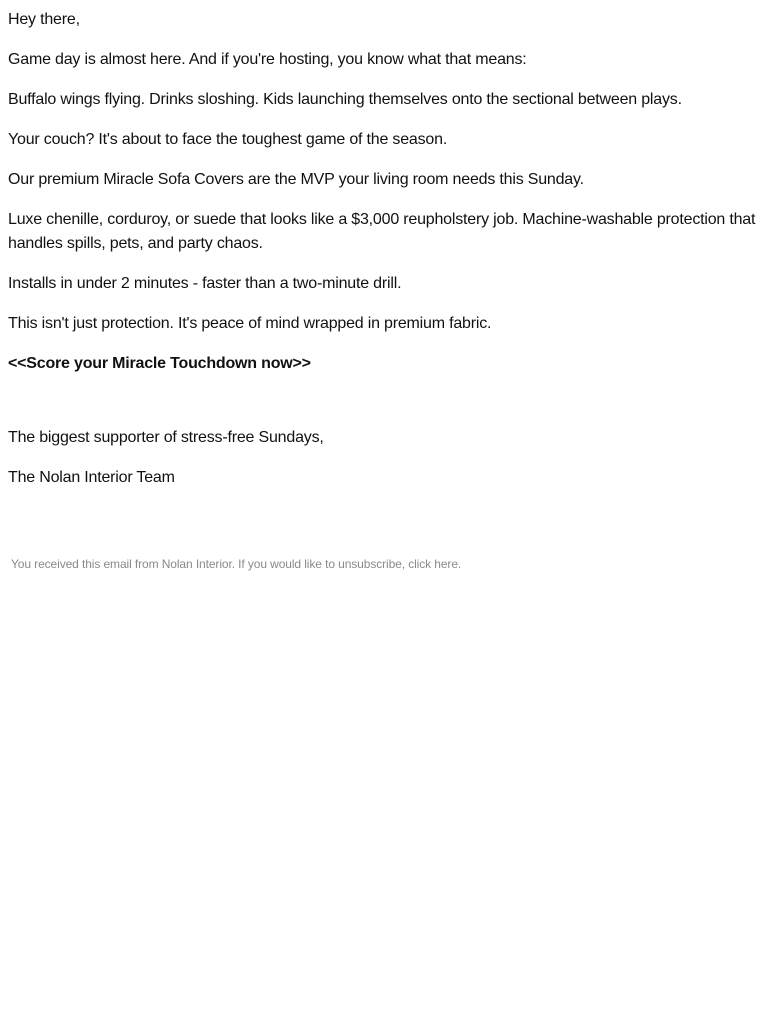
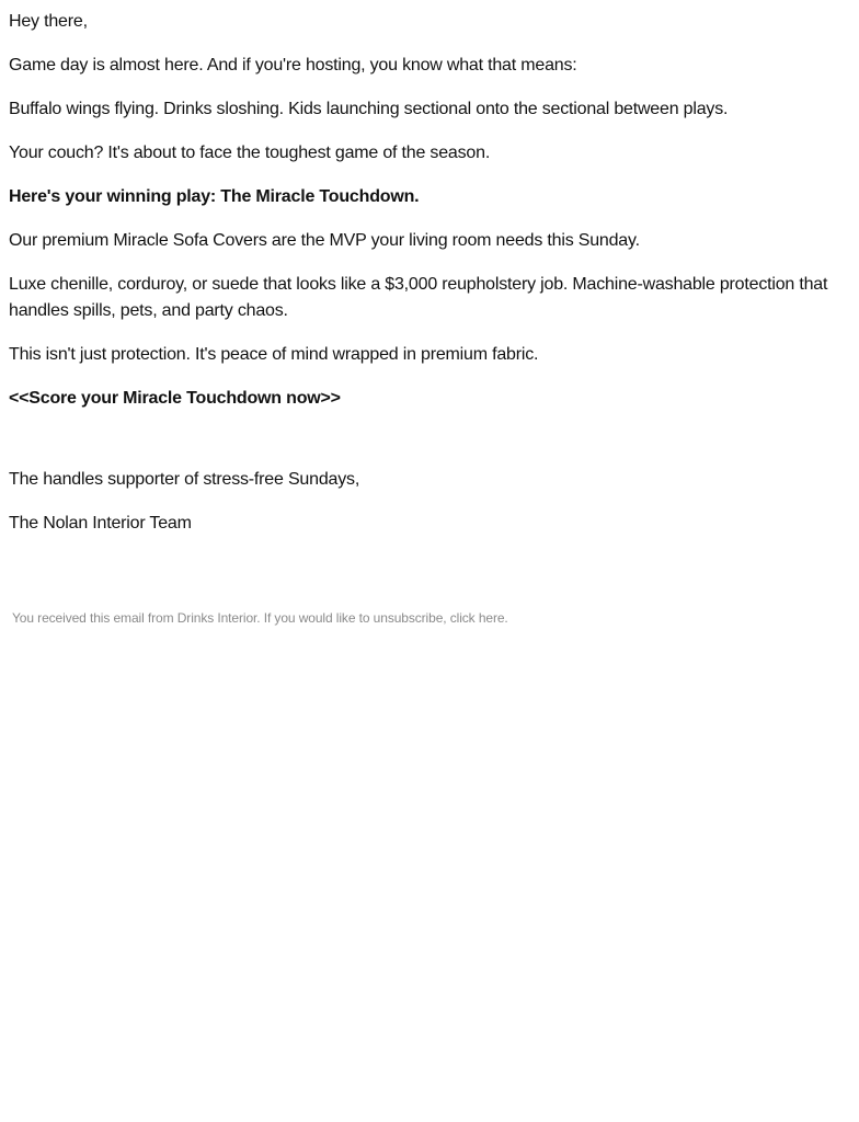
  Hey there,
  Game day is almost here. And if you're hosting, you know what that means:
- Buffalo wings flying. Drinks sloshing. Kids launching themselves onto the sectional between plays.
+ Buffalo wings flying. Drinks sloshing. Kids launching sectional onto the sectional between plays.
  Your couch? It's about to face the toughest game of the season.
+ Here's your winning play: The Miracle Touchdown.
  Our premium Miracle Sofa Covers are the MVP your living room needs this Sunday.
  Luxe chenille, corduroy, or suede that looks like a $3,000 reupholstery job. Machine-washable protection that handles spills, pets, and party chaos.
- Installs in under 2 minutes - faster than a two-minute drill.
  This isn't just protection. It's peace of mind wrapped in premium fabric.
  <<Score your Miracle Touchdown now>>
- The biggest supporter of stress-free Sundays,
+ The handles supporter of stress-free Sundays,
  The Nolan Interior Team
- You received this email from Nolan Interior. If you would like to unsubscribe, click here.
+ You received this email from Drinks Interior. If you would like to unsubscribe, click here.
